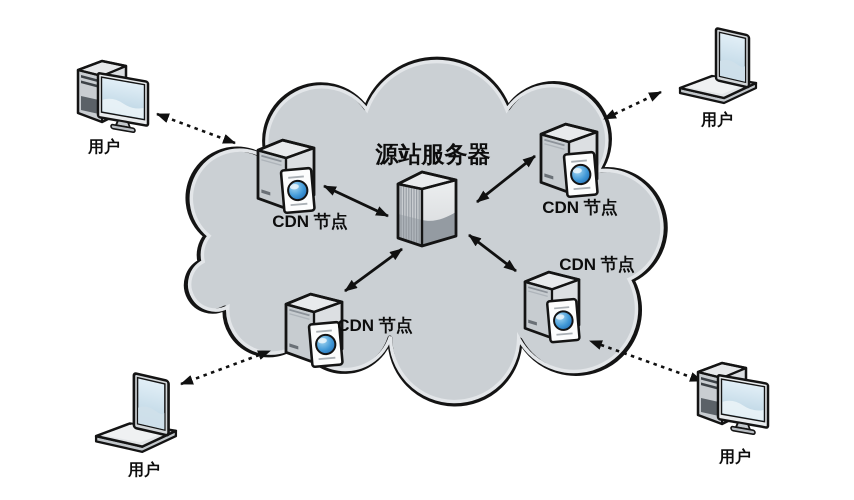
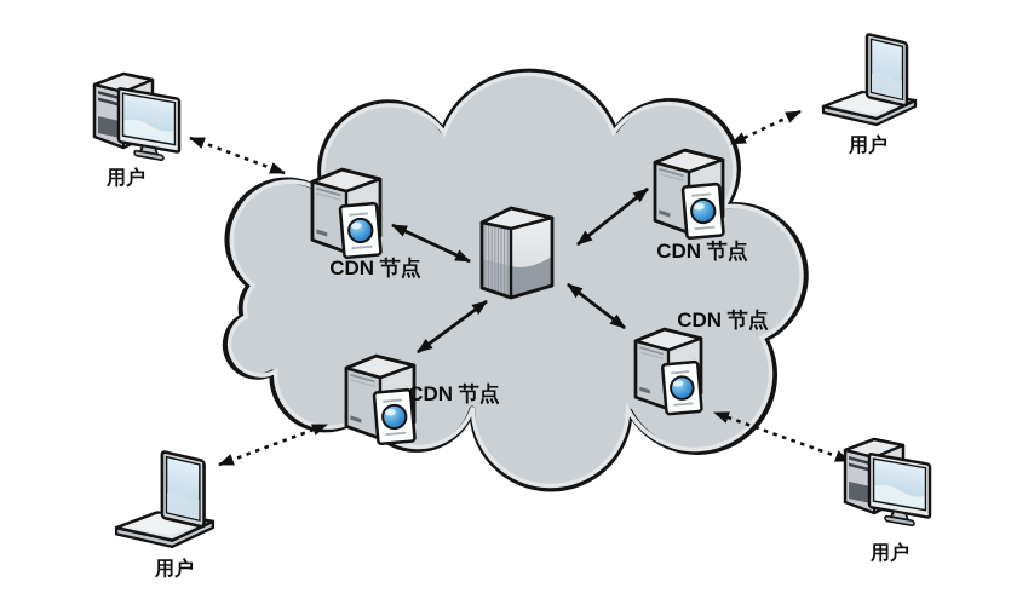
- 源站服务器
  CDN 节点
  CDN 节点
  CDN 节点
  CDN 节点
  用户
  用户
  用户
  用户
